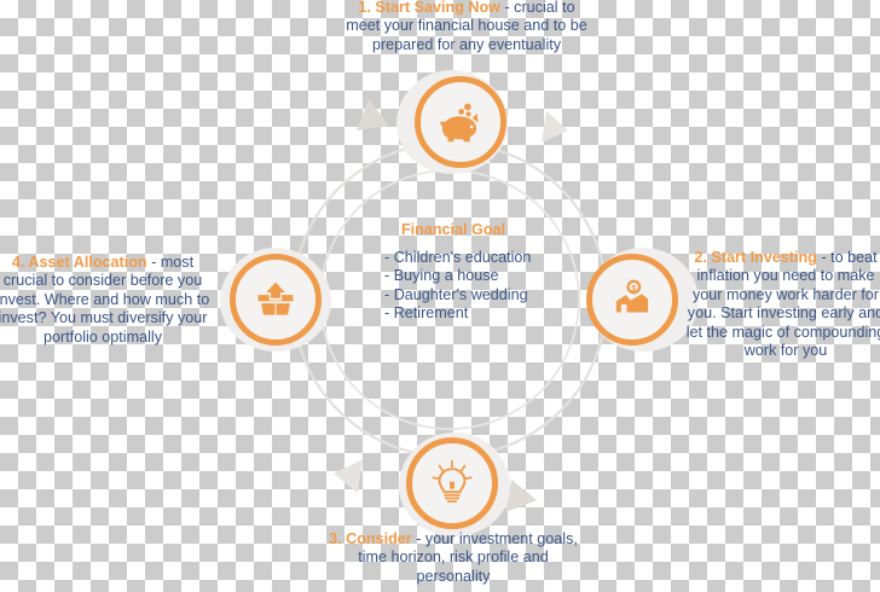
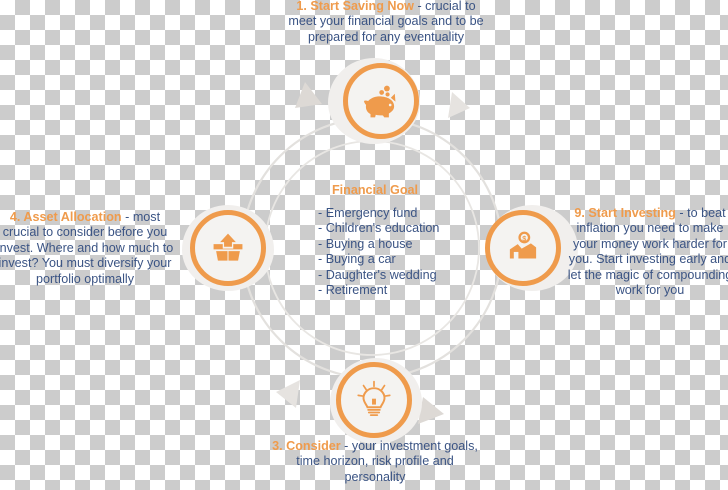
- 1. Start Saving Now - crucial to meet your financial house and to be prepared for any eventuality
+ 1. Start Saving Now - crucial to meet your financial goals and to be prepared for any eventuality
  $
- 2. Start Investing - to beat inflation you need to make your money work harder for you. Start investing early an let the magic of compoundin work for you
+ 9. Start Investing - to beat inflation you need to make your money work harder for you. Start investing early an let the magic of compoundin work for you
  3. Consider - your investment goals, time horizon, risk profile and personality
  4. Asset Allocation - most crucial to consider before you nvest. Where and how much to nvest? You must diversify your portfolio optimally
  Financial Goal
+ - Emergency fund
  - Children's education
  - Buying a house
+ - Buying a car
  - Daughter's wedding
  - Retirement
